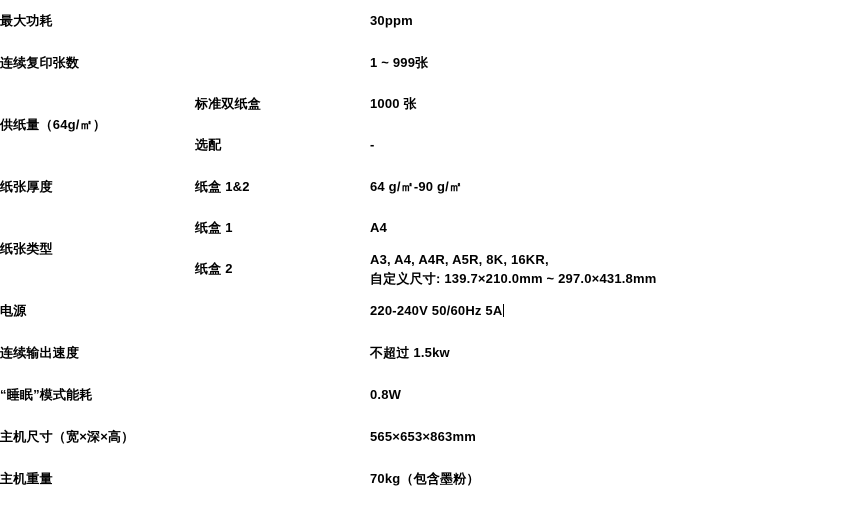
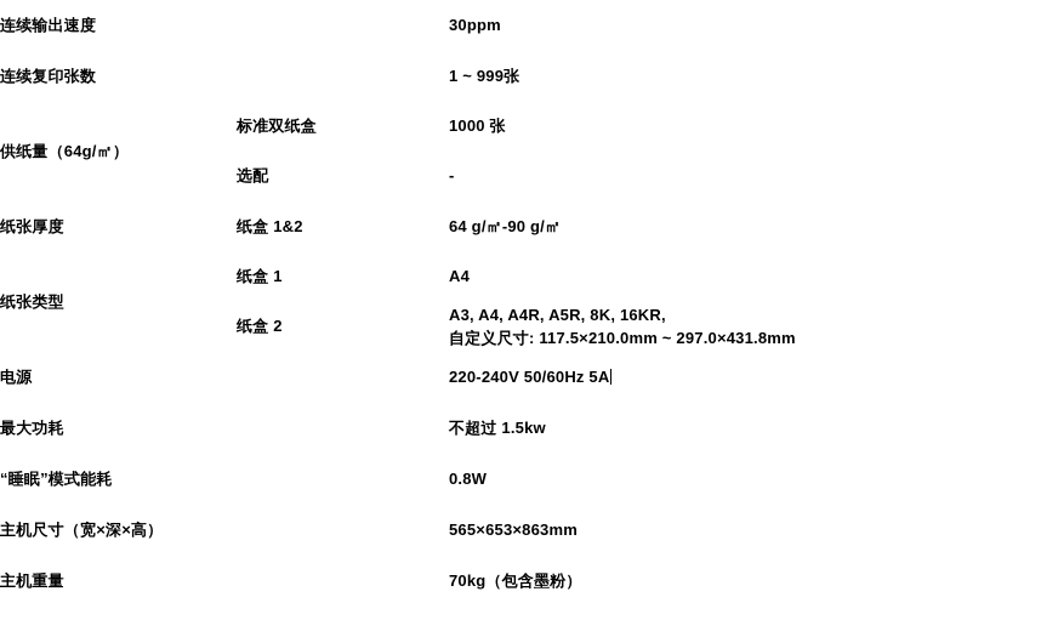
- 最大功耗		30ppm
+ 连续输出速度		30ppm
  连续复印张数		1 ~ 999张
  供纸量（64g/㎡）	标准双纸盒	1000 张
  选配	-
  纸张厚度	纸盒 1&2	64 g/㎡-90 g/㎡
  纸张类型	纸盒 1	A4
- 纸盒 2	A3, A4, A4R, A5R, 8K, 16KR, 自定义尺寸: 139.7×210.0mm ~ 297.0×431.8mm
+ 纸盒 2	A3, A4, A4R, A5R, 8K, 16KR, 自定义尺寸: 117.5×210.0mm ~ 297.0×431.8mm
  电源		220-240V 50/60Hz 5A
- 连续输出速度		不超过 1.5kw
+ 最大功耗		不超过 1.5kw
  “睡眠”模式能耗		0.8W
  主机尺寸（宽×深×高）		565×653×863mm
  主机重量		70kg（包含墨粉）
